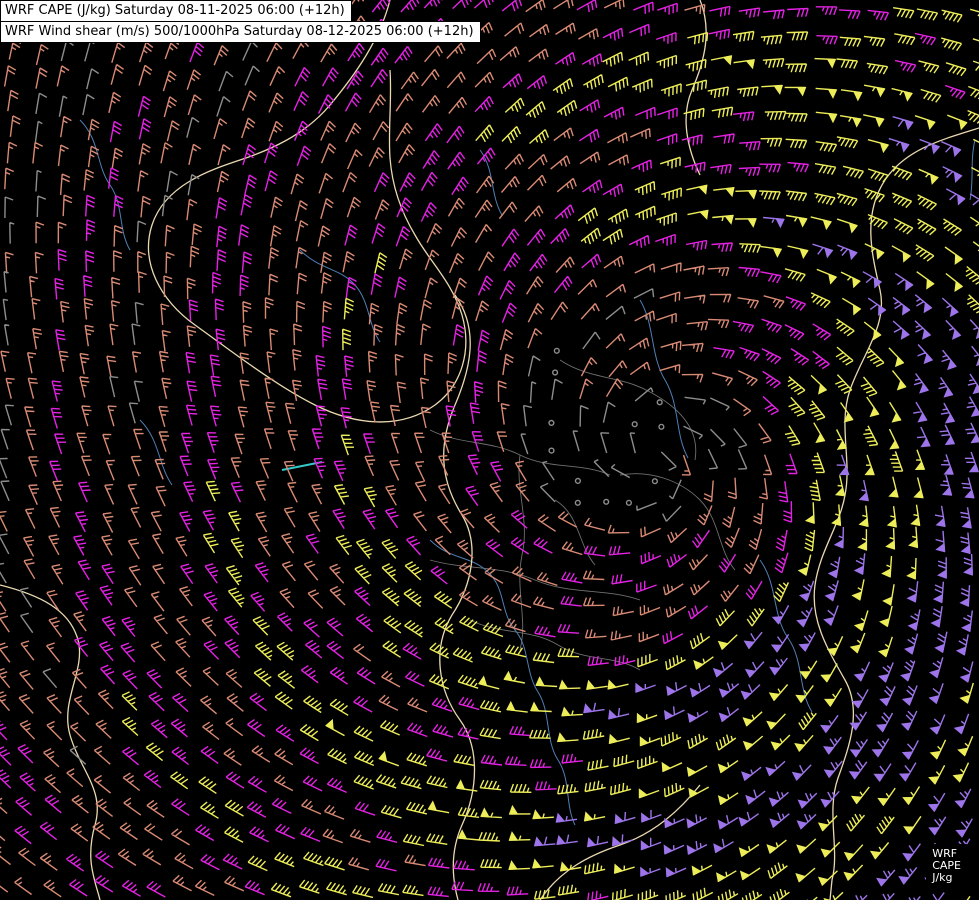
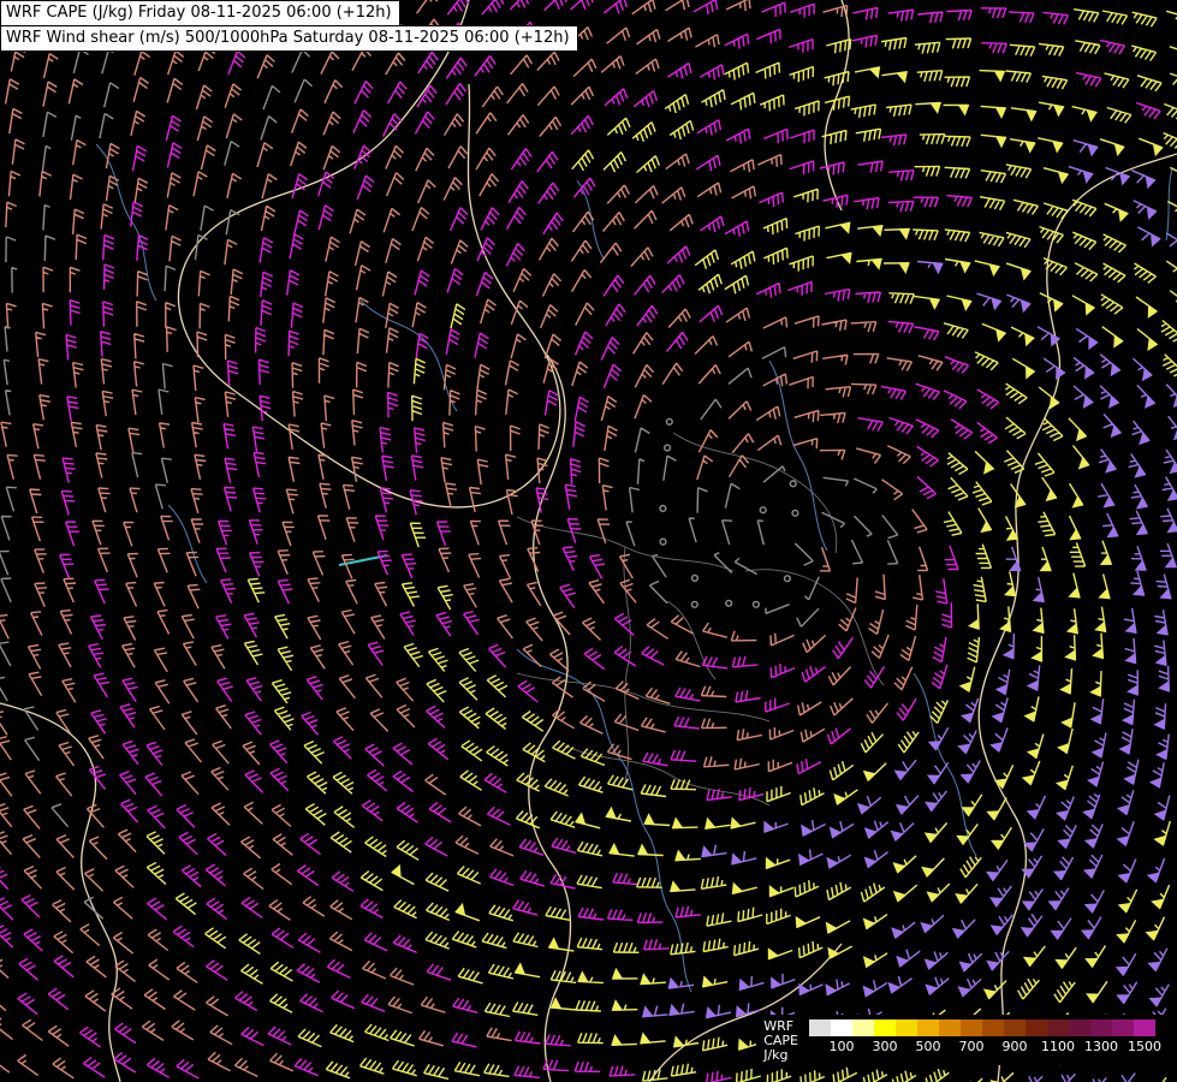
- WRF CAPE (J/kg) Saturday 08-11-2025 06:00 (+12h)
+ WRF CAPE (J/kg) Friday 08-11-2025 06:00 (+12h)
- WRF Wind shear (m/s) 500/1000hPa Saturday 08-12-2025 06:00 (+12h)
+ WRF Wind shear (m/s) 500/1000hPa Saturday 08-11-2025 06:00 (+12h)
  WRF
  CAPE
  J/kg
+ 100
+ 300
+ 500
+ 700
+ 900
+ 1100
+ 1300
+ 1500
